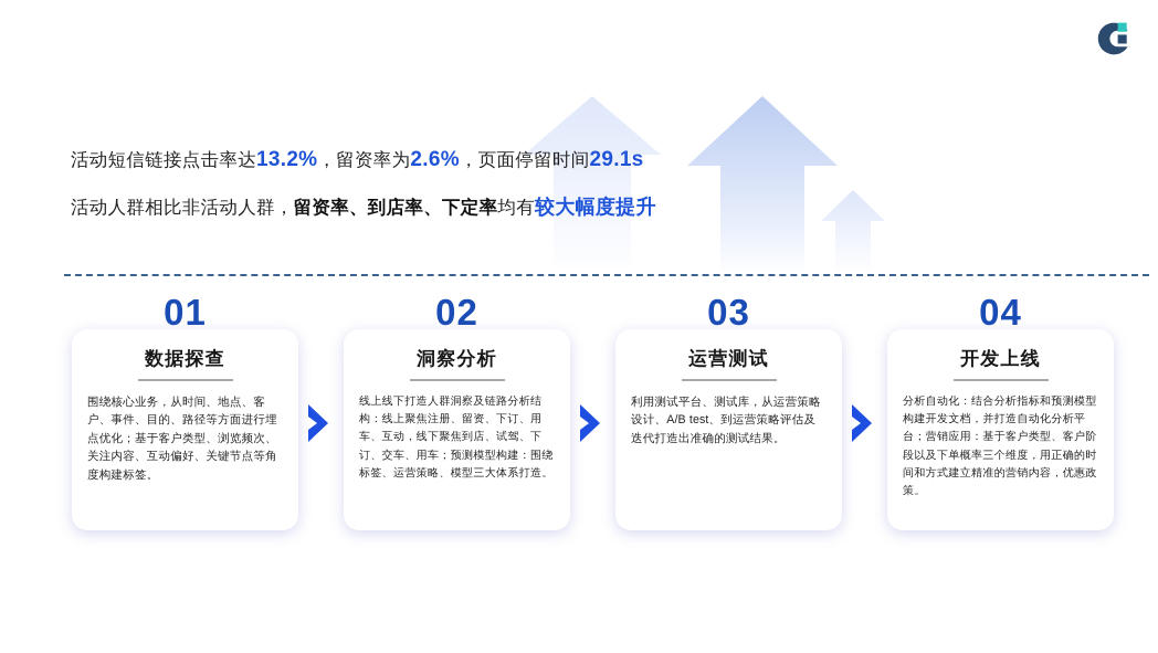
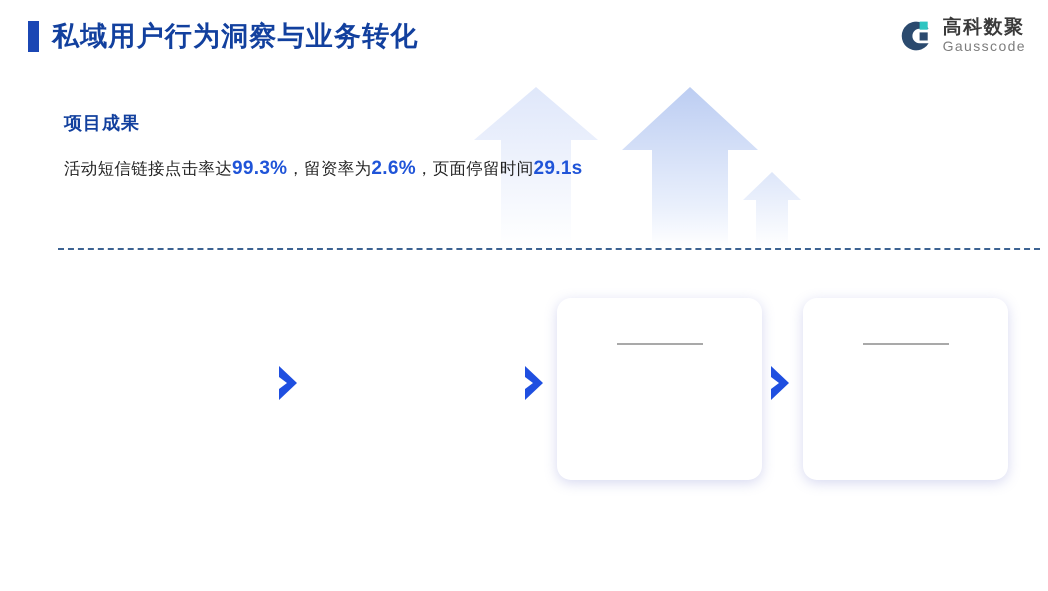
+ 私域用户行为洞察与业务转化
+ 高科数聚
+ Gausscode
+ 项目成果
- 活动短信链接点击率达13.2%，留资率为2.6%，页面停留时间29.1s
+ 活动短信链接点击率达99.3%，留资率为2.6%，页面停留时间29.1s
- 活动人群相比非活动人群，留资率、到店率、下定率均有较大幅度提升
- 01
- 数据探查
- 围绕核心业务，从时间、地点、客户、事件、目的、路径等方面进行埋点优化；基于客户类型、浏览频次、关注内容、互动偏好、关键节点等角度构建标签。
- 02
- 洞察分析
- 线上线下打造人群洞察及链路分析结构：线上聚焦注册、留资、下订、用车、互动，线下聚焦到店、试驾、下订、交车、用车；预测模型构建：围绕标签、运营策略、模型三大体系打造。
- 03
- 运营测试
- 利用测试平台、测试库，从运营策略设计、A/B test、到运营策略评估及迭代打造出准确的测试结果。
- 04
- 开发上线
- 分析自动化：结合分析指标和预测模型构建开发文档，并打造自动化分析平台；营销应用：基于客户类型、客户阶段以及下单概率三个维度，用正确的时间和方式建立精准的营销内容，优惠政策。
